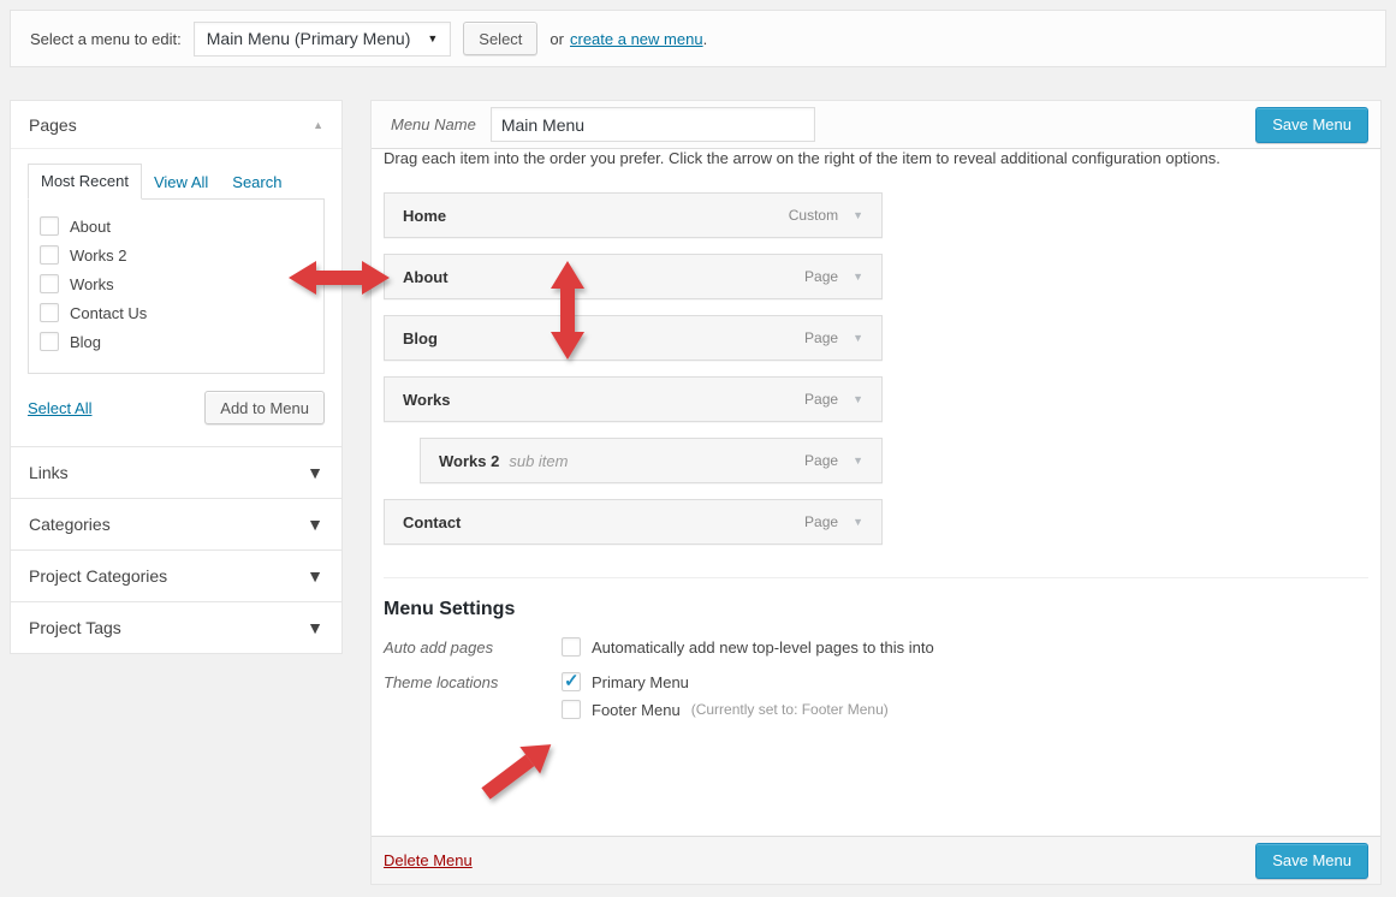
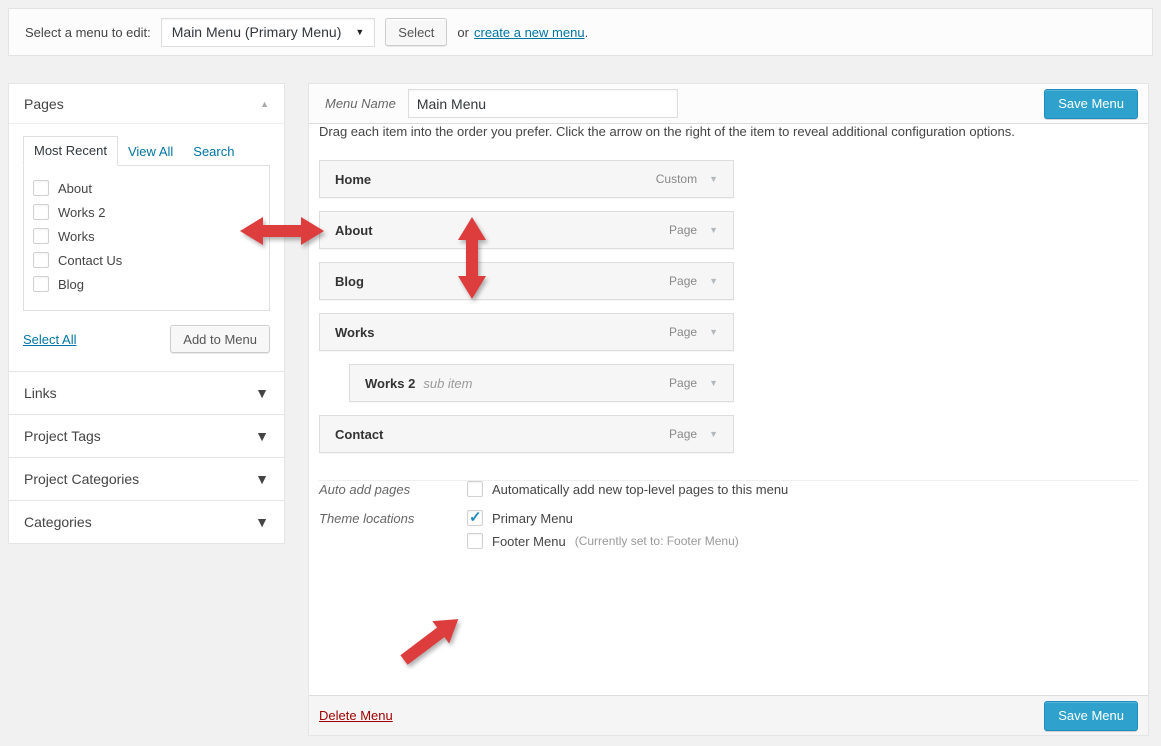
  Select a menu to edit:
  Main Menu (Primary Menu)
  ▼
  Select
  or
  create a new menu.
  Pages
  ▲
  Most Recent
  View All
  Search
  About
  Works 2
  Works
  Contact Us
  Blog
  Select All
  Add to Menu
  Links
  ▼
- Categories
+ Project Tags
  ▼
  Project Categories
  ▼
- Project Tags
+ Categories
  ▼
  Menu Name
  Main Menu
  Save Menu
  Drag each item into the order you prefer. Click the arrow on the right of the item to reveal additional configuration options.
  Home
  Custom
  ▼
  About
  Page
  ▼
  Blog
  Page
  ▼
  Works
  Page
  ▼
  Works 2
  sub item
  Page
  ▼
  Contact
  Page
  ▼
- Menu Settings
  Auto add pages
- Automatically add new top-level pages to this into
+ Automatically add new top-level pages to this menu
  Theme locations
  ✓
  Primary Menu
  Footer Menu
  (Currently set to: Footer Menu)
  Delete Menu
  Save Menu
